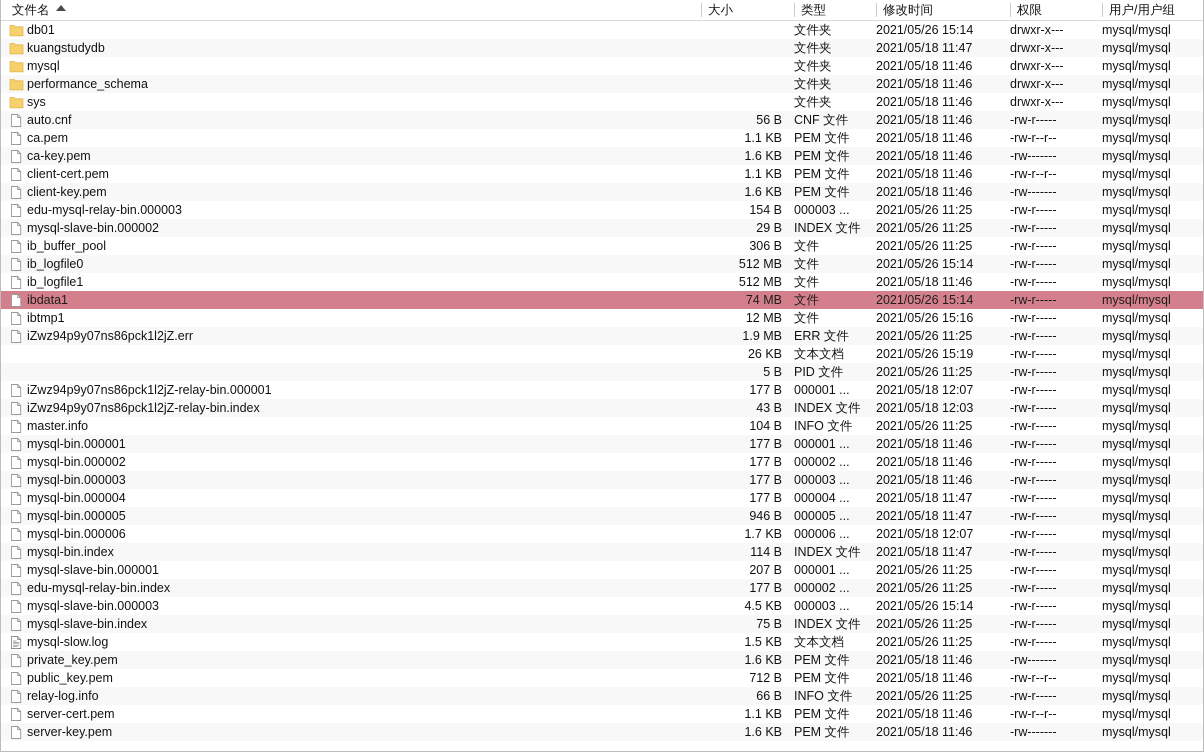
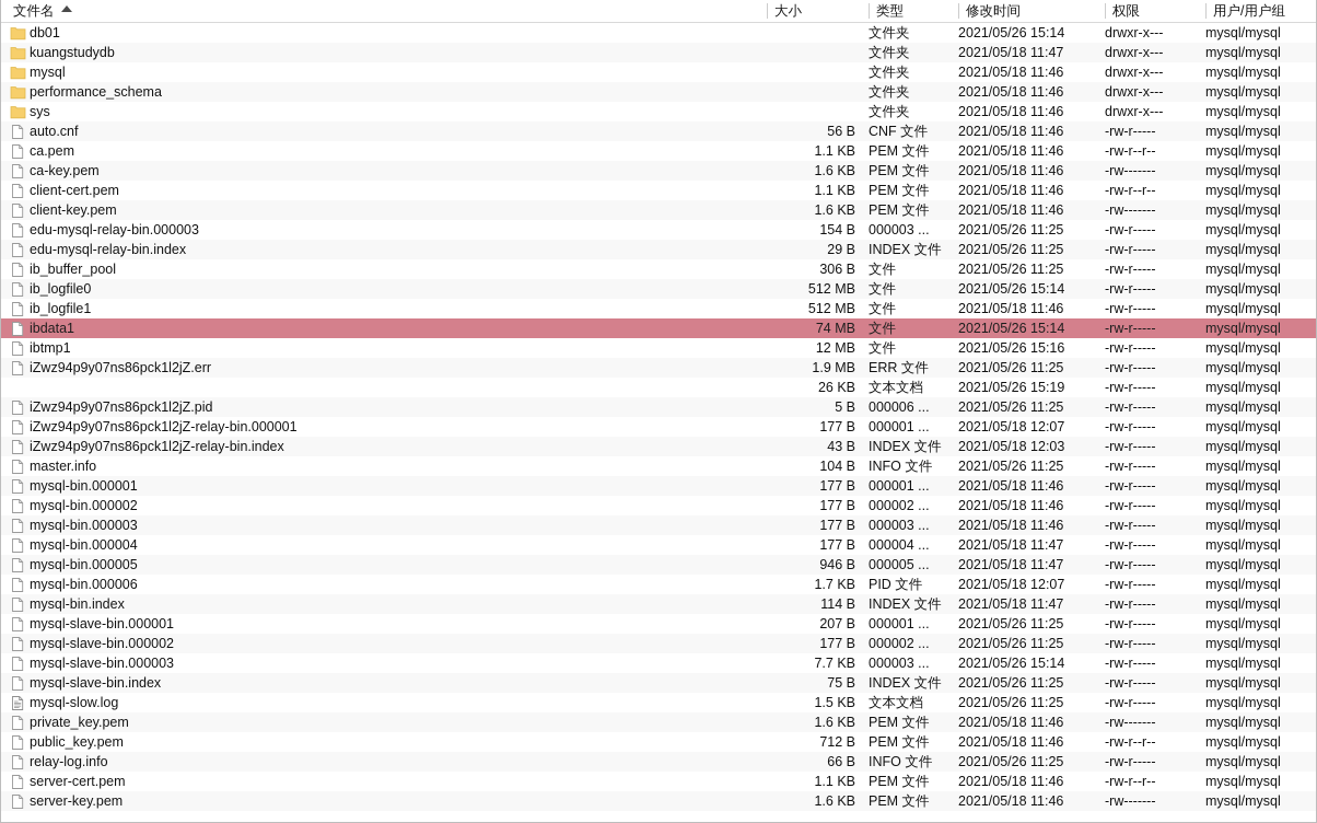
  文件名
  大小
  类型
  修改时间
  权限
  用户/用户组
  db01
  文件夹
  2021/05/26 15:14
  drwxr-x---
  mysql/mysql
  kuangstudydb
  文件夹
  2021/05/18 11:47
  drwxr-x---
  mysql/mysql
  mysql
  文件夹
  2021/05/18 11:46
  drwxr-x---
  mysql/mysql
  performance_schema
  文件夹
  2021/05/18 11:46
  drwxr-x---
  mysql/mysql
  sys
  文件夹
  2021/05/18 11:46
  drwxr-x---
  mysql/mysql
  auto.cnf
  56 B
  CNF 文件
  2021/05/18 11:46
  -rw-r-----
  mysql/mysql
  ca.pem
  1.1 KB
  PEM 文件
  2021/05/18 11:46
  -rw-r--r--
  mysql/mysql
  ca-key.pem
  1.6 KB
  PEM 文件
  2021/05/18 11:46
  -rw-------
  mysql/mysql
  client-cert.pem
  1.1 KB
  PEM 文件
  2021/05/18 11:46
  -rw-r--r--
  mysql/mysql
  client-key.pem
  1.6 KB
  PEM 文件
  2021/05/18 11:46
  -rw-------
  mysql/mysql
  edu-mysql-relay-bin.000003
  154 B
  000003 ...
  2021/05/26 11:25
  -rw-r-----
  mysql/mysql
- mysql-slave-bin.000002
+ edu-mysql-relay-bin.index
  29 B
  INDEX 文件
  2021/05/26 11:25
  -rw-r-----
  mysql/mysql
  ib_buffer_pool
  306 B
  文件
  2021/05/26 11:25
  -rw-r-----
  mysql/mysql
  ib_logfile0
  512 MB
  文件
  2021/05/26 15:14
  -rw-r-----
  mysql/mysql
  ib_logfile1
  512 MB
  文件
  2021/05/18 11:46
  -rw-r-----
  mysql/mysql
  ibdata1
  74 MB
  文件
  2021/05/26 15:14
  -rw-r-----
  mysql/mysql
  ibtmp1
  12 MB
  文件
  2021/05/26 15:16
  -rw-r-----
  mysql/mysql
  iZwz94p9y07ns86pck1l2jZ.err
  1.9 MB
  ERR 文件
  2021/05/26 11:25
  -rw-r-----
  mysql/mysql
  26 KB
  文本文档
  2021/05/26 15:19
  -rw-r-----
  mysql/mysql
+ iZwz94p9y07ns86pck1l2jZ.pid
  5 B
- PID 文件
+ 000006 ...
  2021/05/26 11:25
  -rw-r-----
  mysql/mysql
  iZwz94p9y07ns86pck1l2jZ-relay-bin.000001
  177 B
  000001 ...
  2021/05/18 12:07
  -rw-r-----
  mysql/mysql
  iZwz94p9y07ns86pck1l2jZ-relay-bin.index
  43 B
  INDEX 文件
  2021/05/18 12:03
  -rw-r-----
  mysql/mysql
  master.info
  104 B
  INFO 文件
  2021/05/26 11:25
  -rw-r-----
  mysql/mysql
  mysql-bin.000001
  177 B
  000001 ...
  2021/05/18 11:46
  -rw-r-----
  mysql/mysql
  mysql-bin.000002
  177 B
  000002 ...
  2021/05/18 11:46
  -rw-r-----
  mysql/mysql
  mysql-bin.000003
  177 B
  000003 ...
  2021/05/18 11:46
  -rw-r-----
  mysql/mysql
  mysql-bin.000004
  177 B
  000004 ...
  2021/05/18 11:47
  -rw-r-----
  mysql/mysql
  mysql-bin.000005
  946 B
  000005 ...
  2021/05/18 11:47
  -rw-r-----
  mysql/mysql
  mysql-bin.000006
  1.7 KB
- 000006 ...
+ PID 文件
  2021/05/18 12:07
  -rw-r-----
  mysql/mysql
  mysql-bin.index
  114 B
  INDEX 文件
  2021/05/18 11:47
  -rw-r-----
  mysql/mysql
  mysql-slave-bin.000001
  207 B
  000001 ...
  2021/05/26 11:25
  -rw-r-----
  mysql/mysql
- edu-mysql-relay-bin.index
+ mysql-slave-bin.000002
  177 B
  000002 ...
  2021/05/26 11:25
  -rw-r-----
  mysql/mysql
  mysql-slave-bin.000003
- 4.5 KB
+ 7.7 KB
  000003 ...
  2021/05/26 15:14
  -rw-r-----
  mysql/mysql
  mysql-slave-bin.index
  75 B
  INDEX 文件
  2021/05/26 11:25
  -rw-r-----
  mysql/mysql
  mysql-slow.log
  1.5 KB
  文本文档
  2021/05/26 11:25
  -rw-r-----
  mysql/mysql
  private_key.pem
  1.6 KB
  PEM 文件
  2021/05/18 11:46
  -rw-------
  mysql/mysql
  public_key.pem
  712 B
  PEM 文件
  2021/05/18 11:46
  -rw-r--r--
  mysql/mysql
  relay-log.info
  66 B
  INFO 文件
  2021/05/26 11:25
  -rw-r-----
  mysql/mysql
  server-cert.pem
  1.1 KB
  PEM 文件
  2021/05/18 11:46
  -rw-r--r--
  mysql/mysql
  server-key.pem
  1.6 KB
  PEM 文件
  2021/05/18 11:46
  -rw-------
  mysql/mysql
